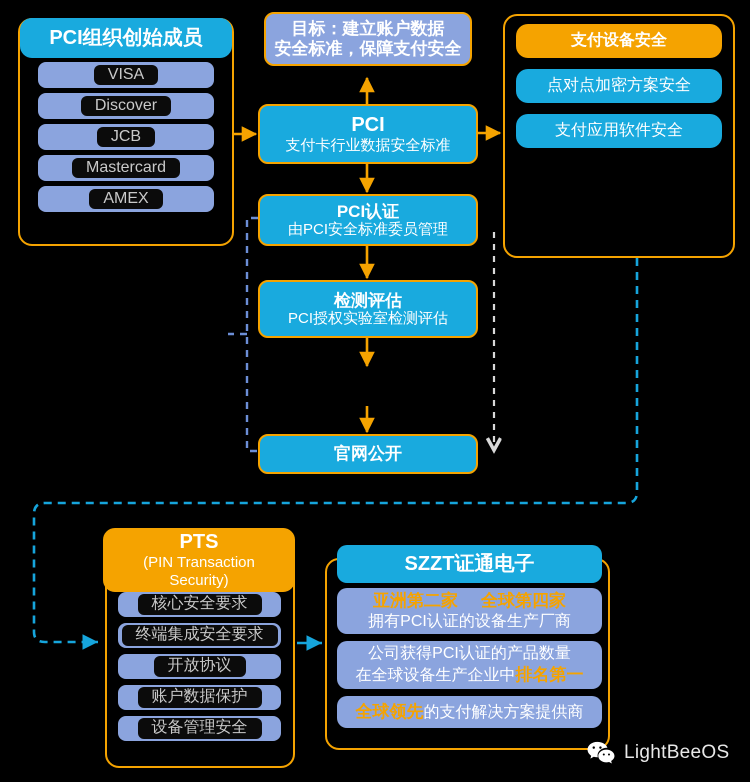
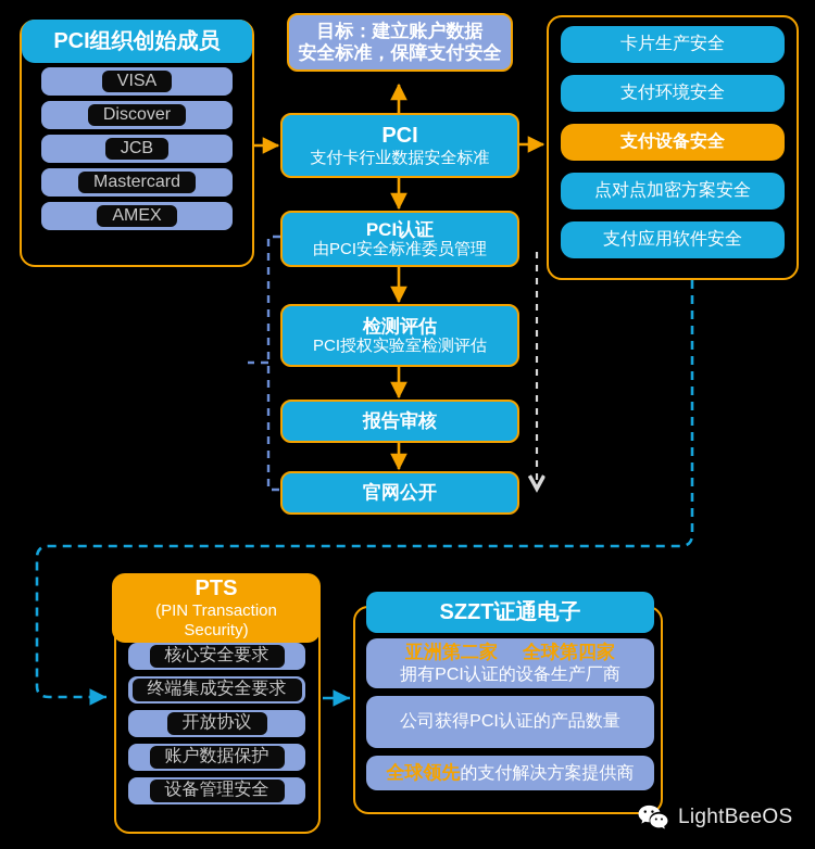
  PCI组织创始成员
  VISA
  Discover
  JCB
  Mastercard
  AMEX
  目标：建立账户数据
  安全标准，保障支付安全
  PCI
  支付卡行业数据安全标准
  PCI认证
  由PCI安全标准委员管理
  检测评估
  PCI授权实验室检测评估
+ 报告审核
  官网公开
+ 卡片生产安全
+ 支付环境安全
  支付设备安全
  点对点加密方案安全
  支付应用软件安全
  PTS
  (PIN Transaction
  Security)
  核心安全要求
  终端集成安全要求
  开放协议
  账户数据保护
  设备管理安全
  SZZT证通电子
  亚洲第二家 全球第四家
  拥有PCI认证的设备生产厂商
  公司获得PCI认证的产品数量
- 在全球设备生产企业中排名第一
  全球领先的支付解决方案提供商
  LightBeeOS
